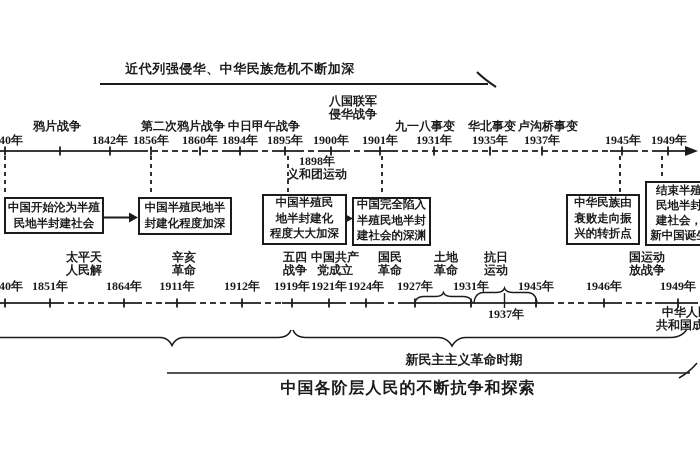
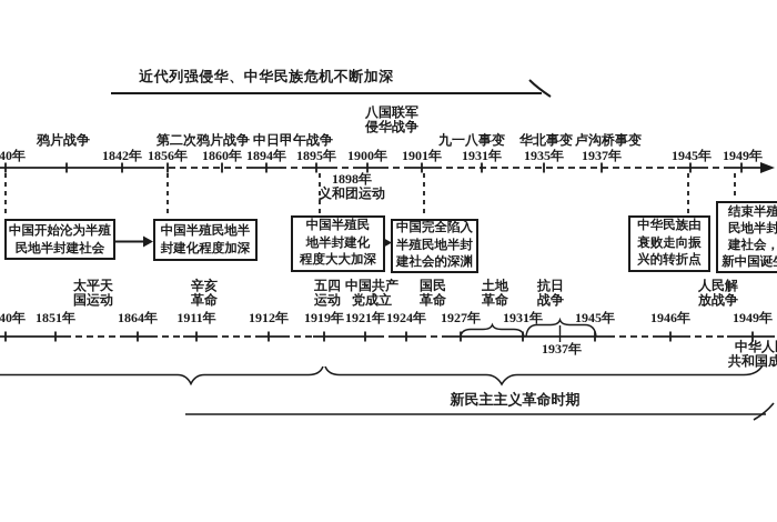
  近代列强侵华、中华民族危机不断加深
  鸦片战争
  第二次鸦片战争
  中日甲午战争
  八国联军
  侵华战争
  九一八事变
  华北事变
  卢沟桥事变
  1842年
  1856年
  1860年
  1894年
  1895年
  1900年
  1901年
  1931年
  1935年
  1937年
  1945年
  1949年
  1898年
  义和团运动
  中国开始沦为半殖
  民地半封建社会
  中国半殖民地半
  封建化程度加深
  中国半殖民
  地半封建化
  程度大大加深
  中国完全陷入
  半殖民地半封
  建社会的深渊
  中华民族由
  衰败走向振
  兴的转折点
  结束半殖
  民地半封
  建社会，
  新中国诞
  太平天
- 人民解
+ 国运动
  辛亥
  革命
  五四
- 战争
+ 运动
  中国共产
  党成立
  国民
  革命
  土地
  革命
  抗日
- 运动
+ 战争
- 国运动
+ 人民解
  放战争
  1851年
  1864年
  1911年
  1912年
  1919年
  1921年
  1924年
  1927年
  1931年
  1945年
  1946年
  1949年
  1937年
  中华人
  共和国成
  新民主主义革命时期
- 中国各阶层人民的不断抗争和探索
